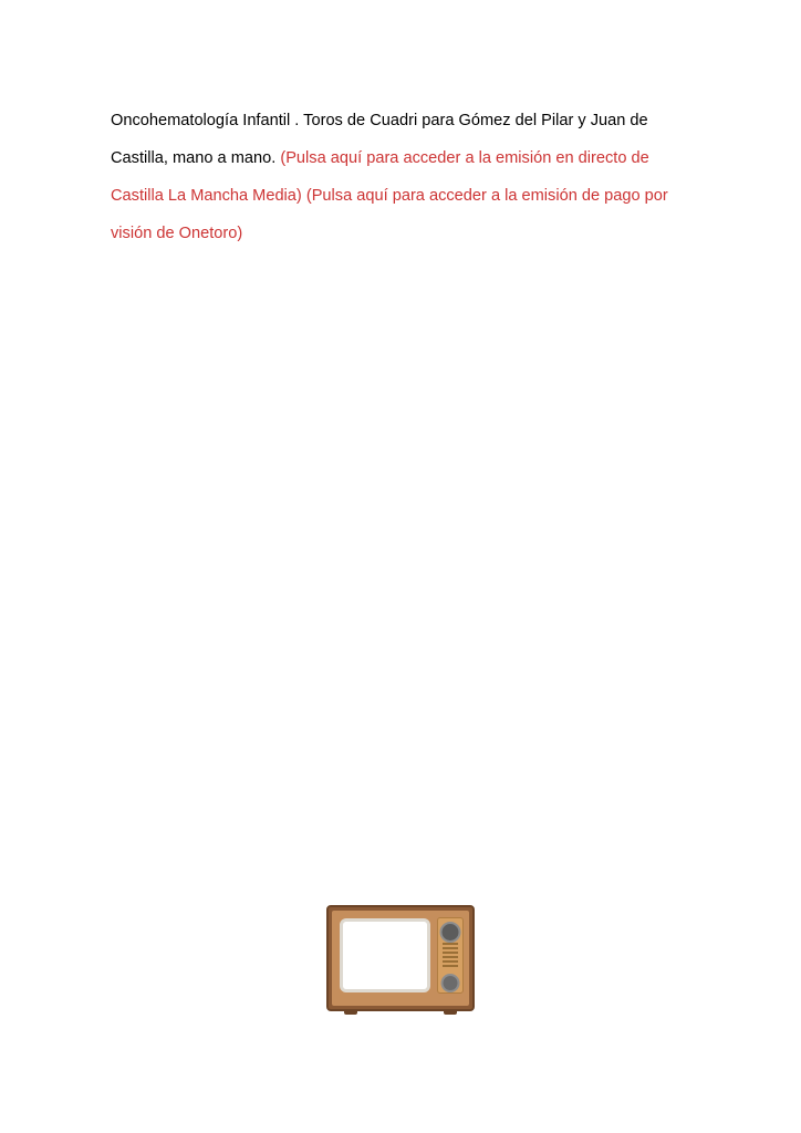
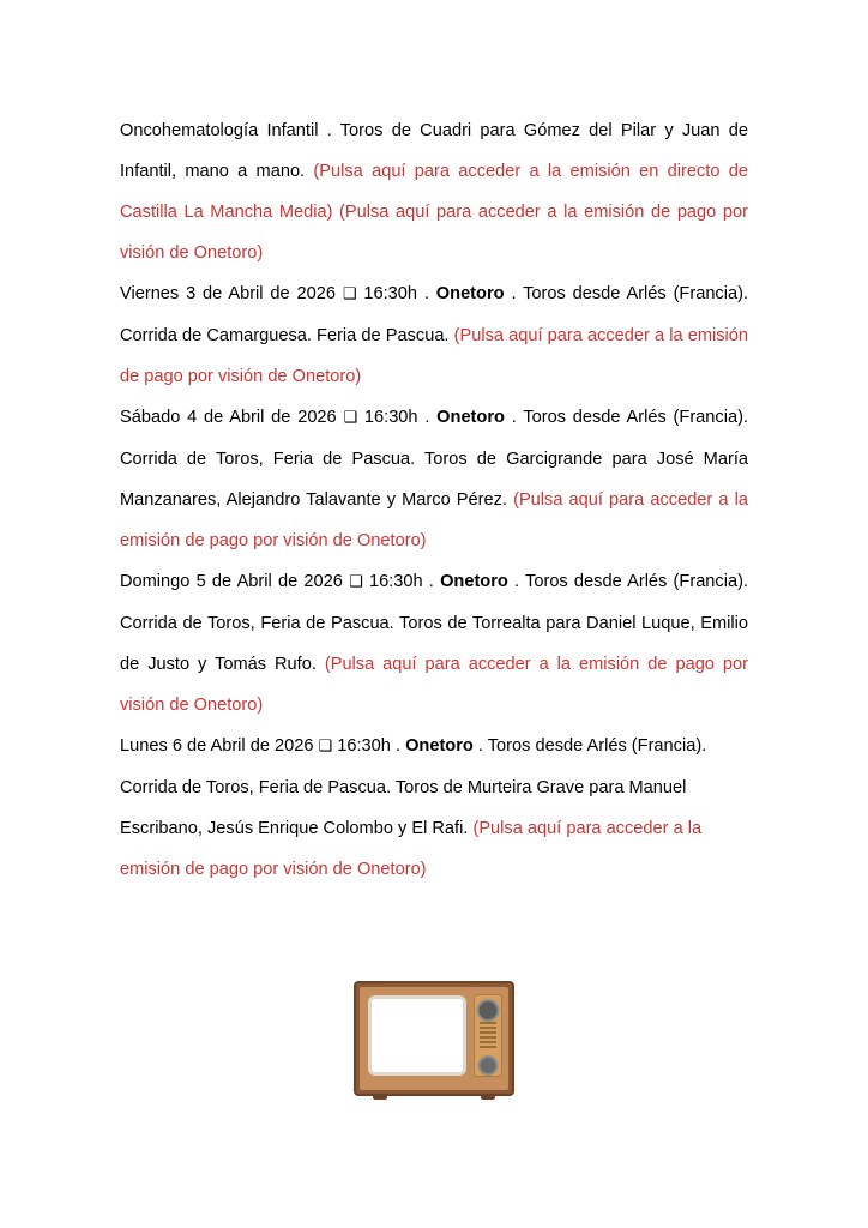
- Oncohematología Infantil . Toros de Cuadri para Gómez del Pilar y Juan de Castilla, mano a mano. (Pulsa aquí para acceder a la emisión en directo de Castilla La Mancha Media) (Pulsa aquí para acceder a la emisión de pago por visión de Onetoro)
+ Oncohematología Infantil . Toros de Cuadri para Gómez del Pilar y Juan de Infantil, mano a mano. (Pulsa aquí para acceder a la emisión en directo de Castilla La Mancha Media) (Pulsa aquí para acceder a la emisión de pago por visión de Onetoro)
+ Viernes 3 de Abril de 2026 ❑ 16:30h . Onetoro . Toros desde Arlés (Francia). Corrida de Camarguesa. Feria de Pascua. (Pulsa aquí para acceder a la emisión de pago por visión de Onetoro)
+ Sábado 4 de Abril de 2026 ❑ 16:30h . Onetoro . Toros desde Arlés (Francia). Corrida de Toros, Feria de Pascua. Toros de Garcigrande para José María Manzanares, Alejandro Talavante y Marco Pérez. (Pulsa aquí para acceder a la emisión de pago por visión de Onetoro)
+ Domingo 5 de Abril de 2026 ❑ 16:30h . Onetoro . Toros desde Arlés (Francia). Corrida de Toros, Feria de Pascua. Toros de Torrealta para Daniel Luque, Emilio de Justo y Tomás Rufo. (Pulsa aquí para acceder a la emisión de pago por visión de Onetoro)
+ Lunes 6 de Abril de 2026 ❑ 16:30h . Onetoro . Toros desde Arlés (Francia). Corrida de Toros, Feria de Pascua. Toros de Murteira Grave para Manuel Escribano, Jesús Enrique Colombo y El Rafi. (Pulsa aquí para acceder a la emisión de pago por visión de Onetoro)
